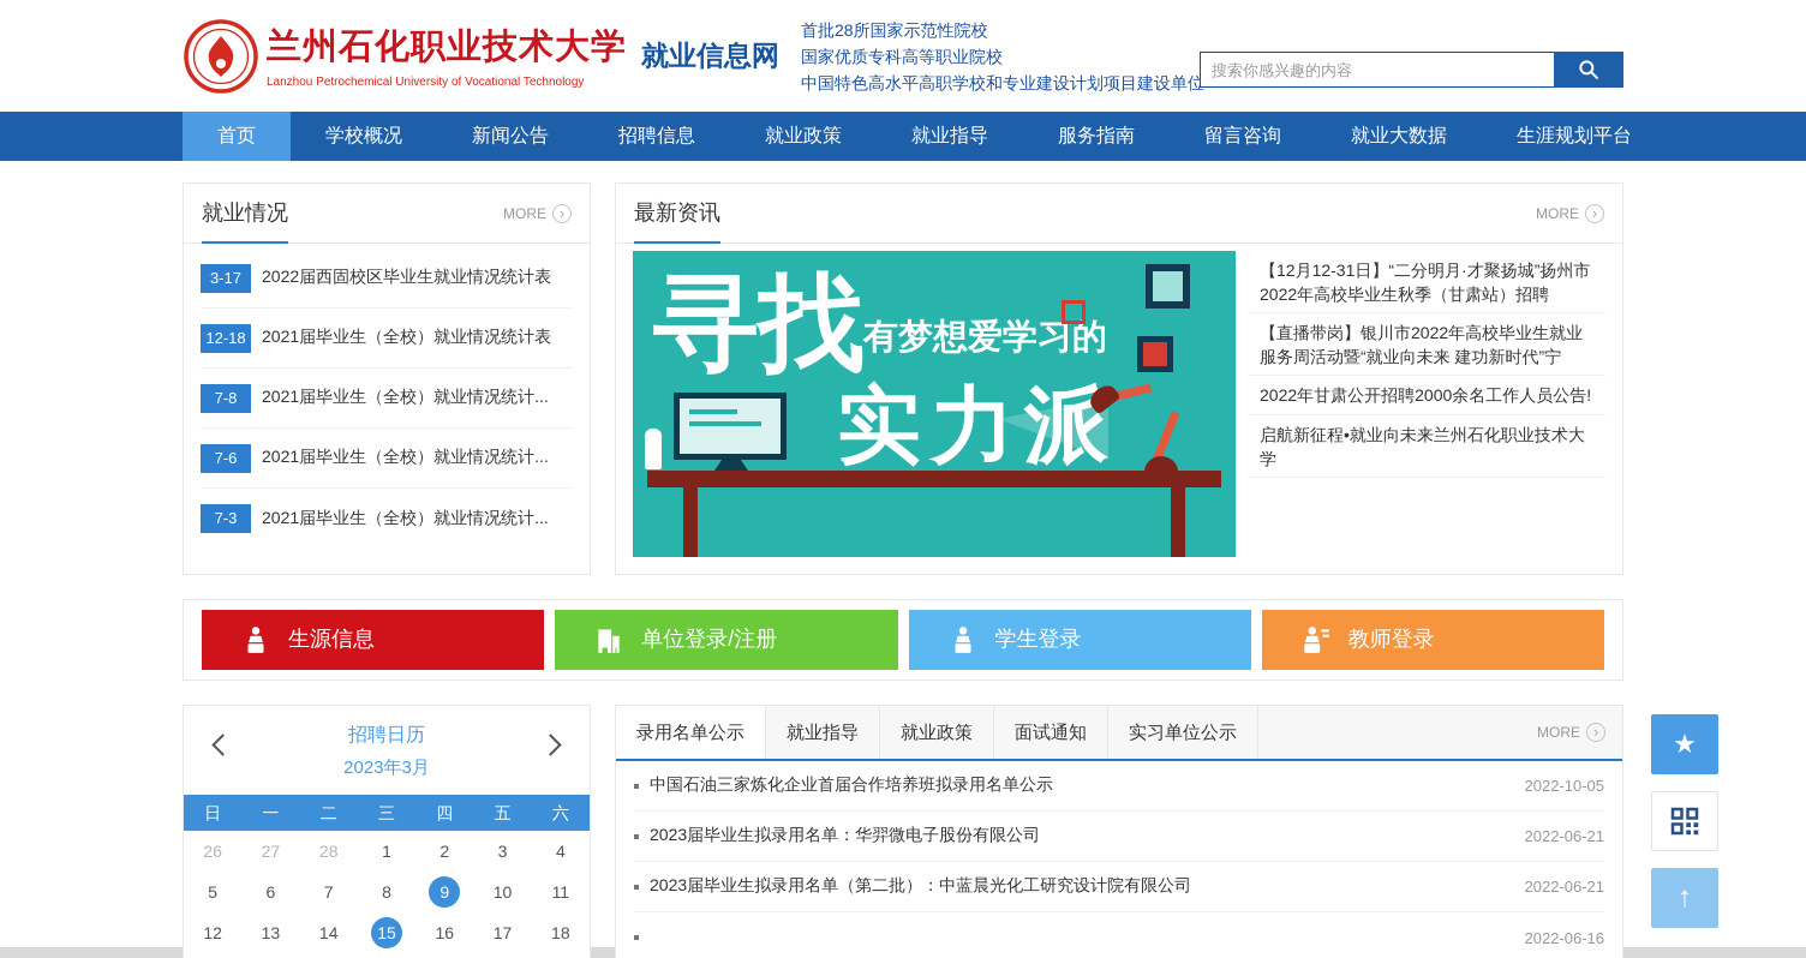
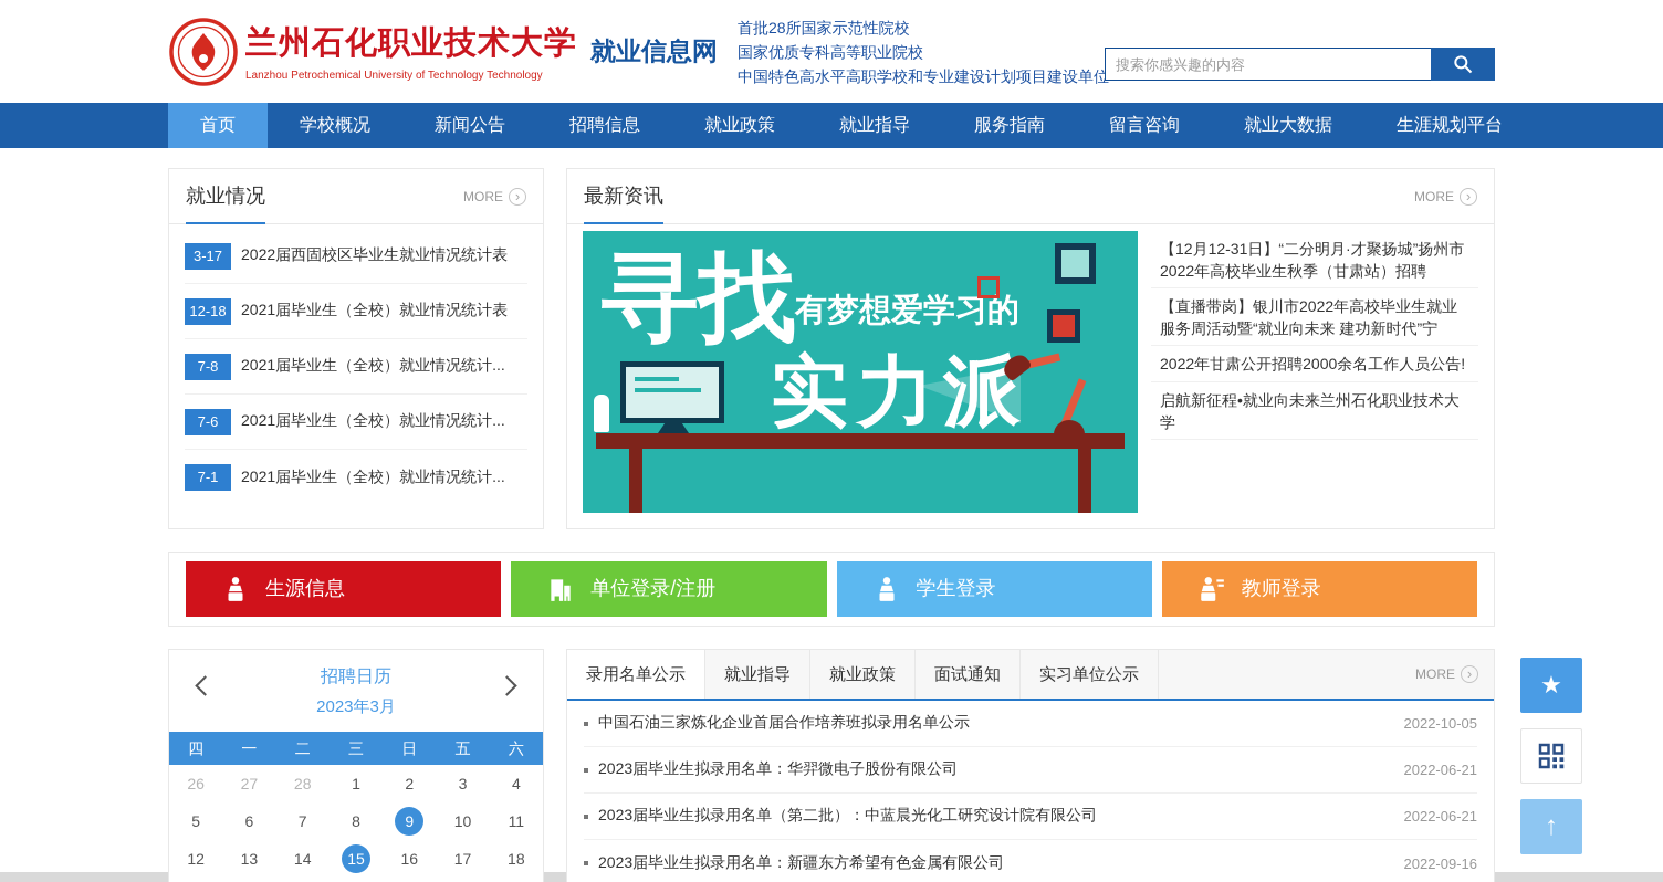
  兰州石化职业技术大学
- Lanzhou Petrochemical University of Vocational Technology
+ Lanzhou Petrochemical University of Technology Technology
  就业信息网
  首批28所国家示范性院校
  国家优质专科高等职业院校
  中国特色高水平高职学校和专业建设计划项目建设单位
  搜索你感兴趣的内容
  首页
  学校概况
  新闻公告
  招聘信息
  就业政策
  就业指导
  服务指南
  留言咨询
  就业大数据
  生涯规划平台
  就业情况
  MORE
  ›
  3-17
  2022届西固校区毕业生就业情况统计表
  12-18
  2021届毕业生（全校）就业情况统计表
  7-8
  2021届毕业生（全校）就业情况统计...
  7-6
  2021届毕业生（全校）就业情况统计...
- 7-3
+ 7-1
  2021届毕业生（全校）就业情况统计...
  最新资讯
  MORE
  ›
  寻找
  有梦想爱学习的
  实力派
  【12月12-31日】“二分明月·才聚扬城”扬州市2022年高校毕业生秋季（甘肃站）招聘
  【直播带岗】银川市2022年高校毕业生就业服务周活动暨“就业向未来 建功新时代”宁
  2022年甘肃公开招聘2000余名工作人员公告!
  启航新征程•就业向未来兰州石化职业技术大学
  生源信息
  单位登录/注册
  学生登录
  教师登录
  招聘日历
  2023年3月
- 日
+ 四
  一
  二
  三
- 四
+ 日
  五
  六
  26
  27
  28
  1
  2
  3
  4
  5
  6
  7
  8
  9
  10
  11
  12
  13
  14
  15
  16
  17
  18
  录用名单公示
  就业指导
  就业政策
  面试通知
  实习单位公示
  MORE
  ›
  中国石油三家炼化企业首届合作培养班拟录用名单公示
  2022-10-05
  2023届毕业生拟录用名单：华羿微电子股份有限公司
  2022-06-21
  2023届毕业生拟录用名单（第二批）：中蓝晨光化工研究设计院有限公司
  2022-06-21
+ 2023届毕业生拟录用名单：新疆东方希望有色金属有限公司
- 2022-06-16
+ 2022-09-16
  ★
  ↑
